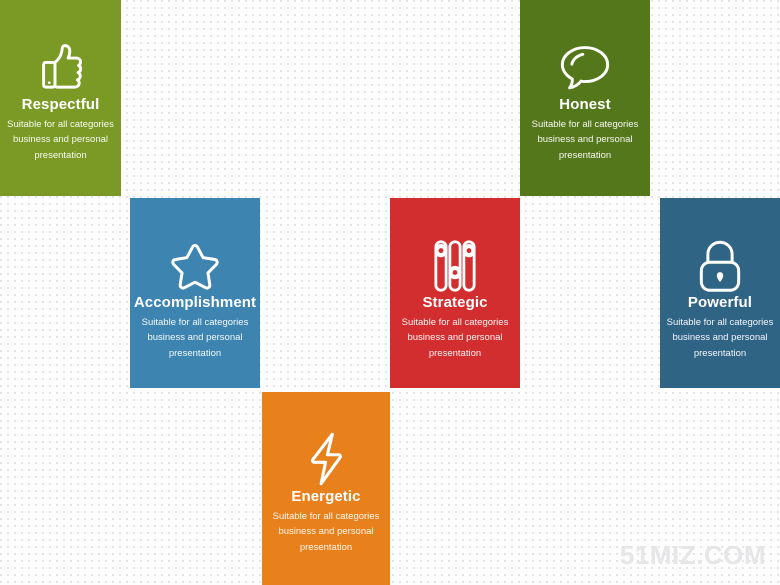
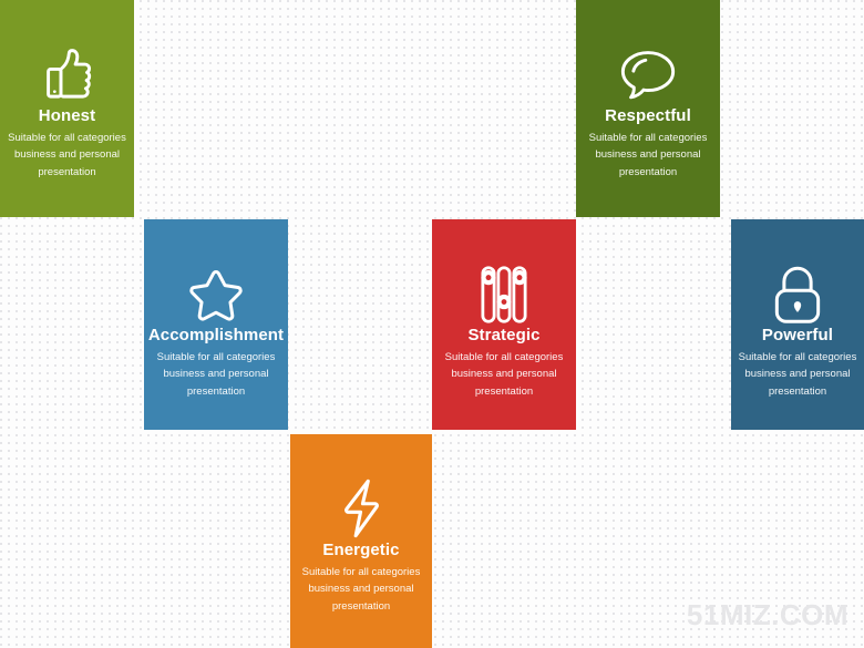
- Respectful
+ Honest
  Suitable for all categories
  business and personal
  presentation
- Honest
+ Respectful
  Suitable for all categories
  business and personal
  presentation
  Accomplishment
  Suitable for all categories
  business and personal
  presentation
  Strategic
  Suitable for all categories
  business and personal
  presentation
  Powerful
  Suitable for all categories
  business and personal
  presentation
  Energetic
  Suitable for all categories
  business and personal
  presentation
  51MIZ.COM
